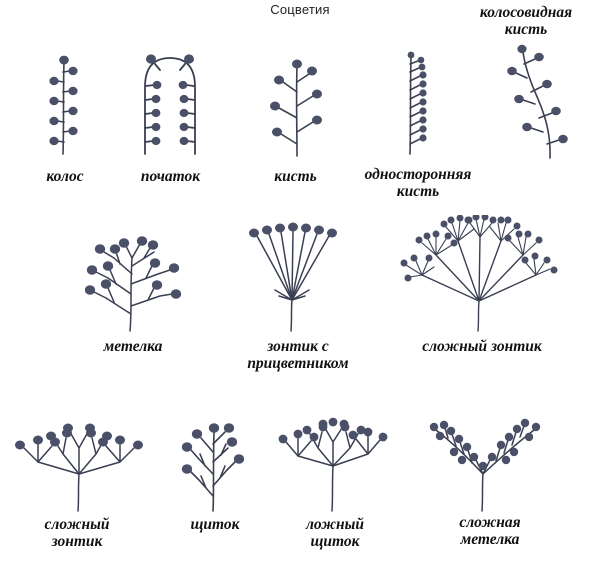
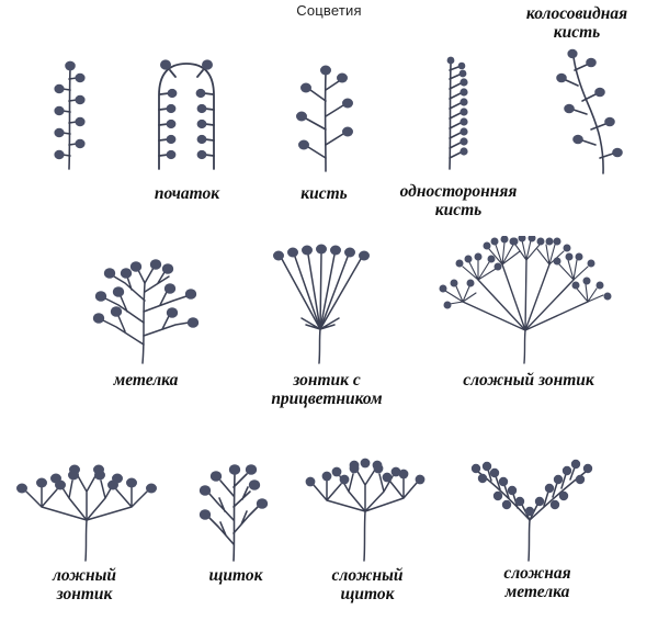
  Соцветия
- колос
  початок
  кисть
  односторонняя
  кисть
  колосовидная
  кисть
  метелка
  зонтик с
  прицветником
  сложный зонтик
- сложный
+ ложный
  зонтик
  щиток
- ложный
+ сложный
  щиток
  сложная
  метелка
